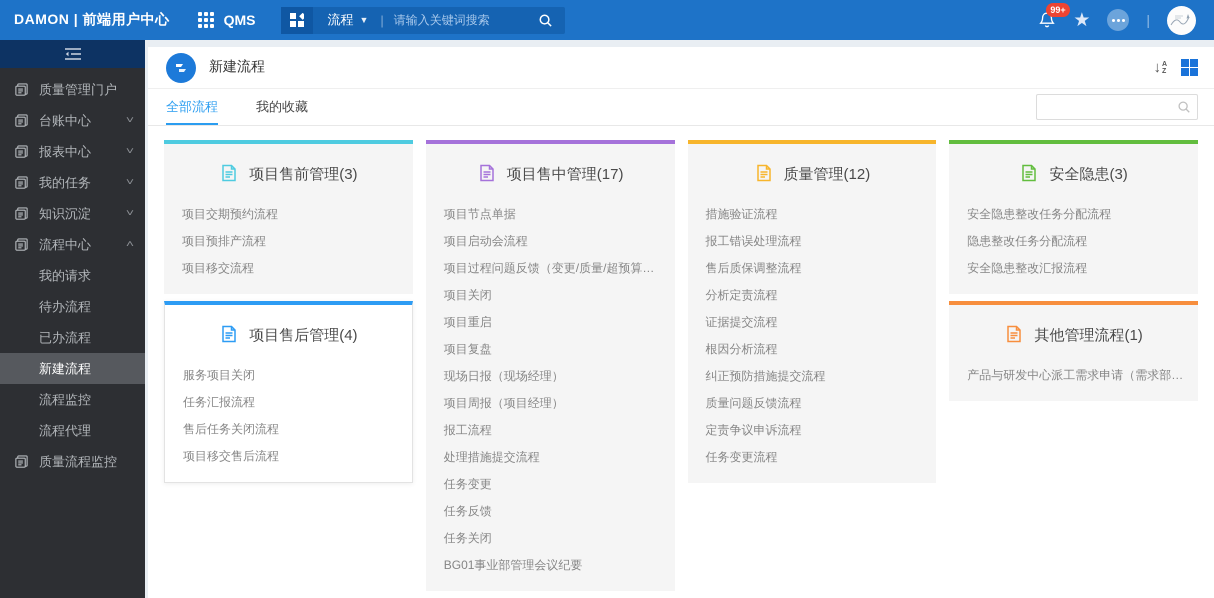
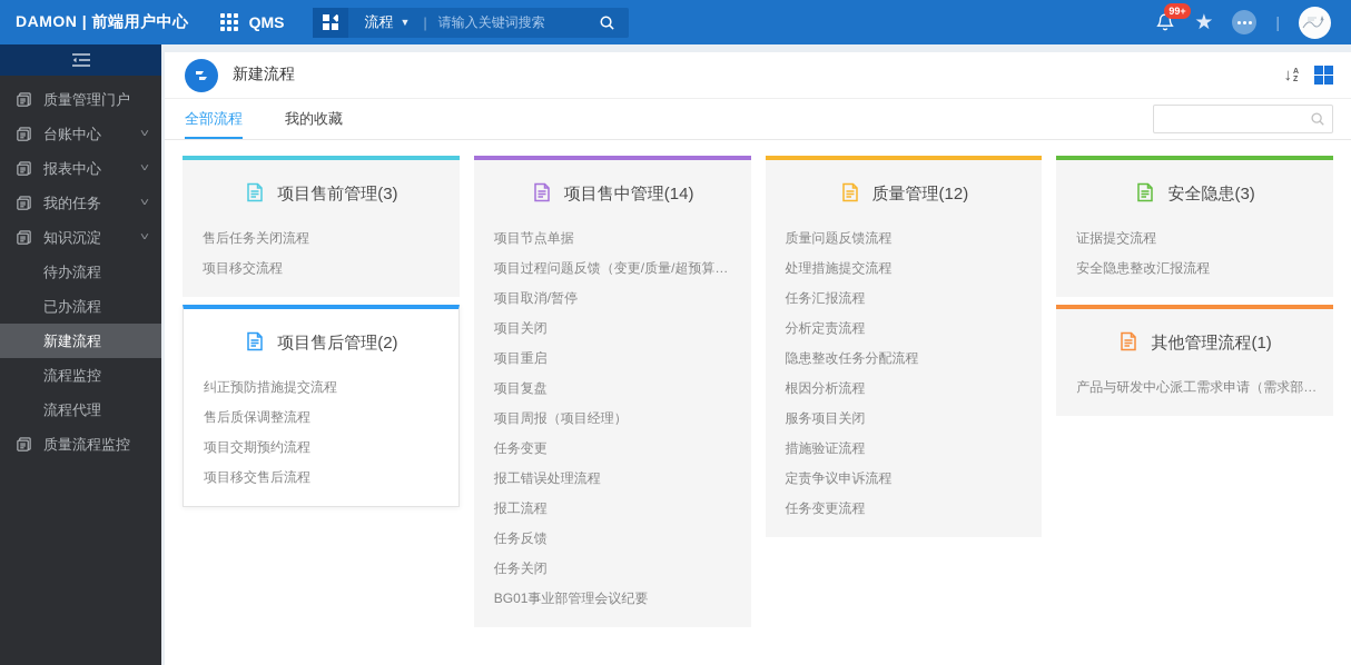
  DAMON | 前端用户中心
  QMS
  流程
  ▼
  |
  请输入关键词搜索
  99+
  ★
  |
  质量管理门户
  台账中心
  ˅
  报表中心
  ˅
  我的任务
  ˅
  知识沉淀
  ˅
- 流程中心
- ˄
- 我的请求
  待办流程
  已办流程
  新建流程
  流程监控
  流程代理
  质量流程监控
  新建流程
  ↓
  全部流程
  我的收藏
  项目售前管理(3)
- 项目交期预约流程
+ 售后任务关闭流程
- 项目预排产流程
  项目移交流程
- 项目售后管理(4)
+ 项目售后管理(2)
- 服务项目关闭
+ 纠正预防措施提交流程
- 任务汇报流程
+ 售后质保调整流程
- 售后任务关闭流程
+ 项目交期预约流程
  项目移交售后流程
- 项目售中管理(17)
+ 项目售中管理(14)
  项目节点单据
- 项目启动会流程
  项目过程问题反馈（变更/质量/超预算三合一
+ 项目取消/暂停
  项目关闭
  项目重启
  项目复盘
- 现场日报（现场经理）
  项目周报（项目经理）
- 报工流程
+ 任务变更
- 处理措施提交流程
+ 报工错误处理流程
- 任务变更
+ 报工流程
  任务反馈
  任务关闭
  BG01事业部管理会议纪要
  质量管理(12)
- 措施验证流程
+ 质量问题反馈流程
- 报工错误处理流程
+ 处理措施提交流程
- 售后质保调整流程
+ 任务汇报流程
  分析定责流程
- 证据提交流程
+ 隐患整改任务分配流程
  根因分析流程
- 纠正预防措施提交流程
+ 服务项目关闭
- 质量问题反馈流程
+ 措施验证流程
  定责争议申诉流程
  任务变更流程
  安全隐患(3)
- 安全隐患整改任务分配流程
- 隐患整改任务分配流程
+ 证据提交流程
  安全隐患整改汇报流程
  其他管理流程(1)
  产品与研发中心派工需求申请（需求部门发
